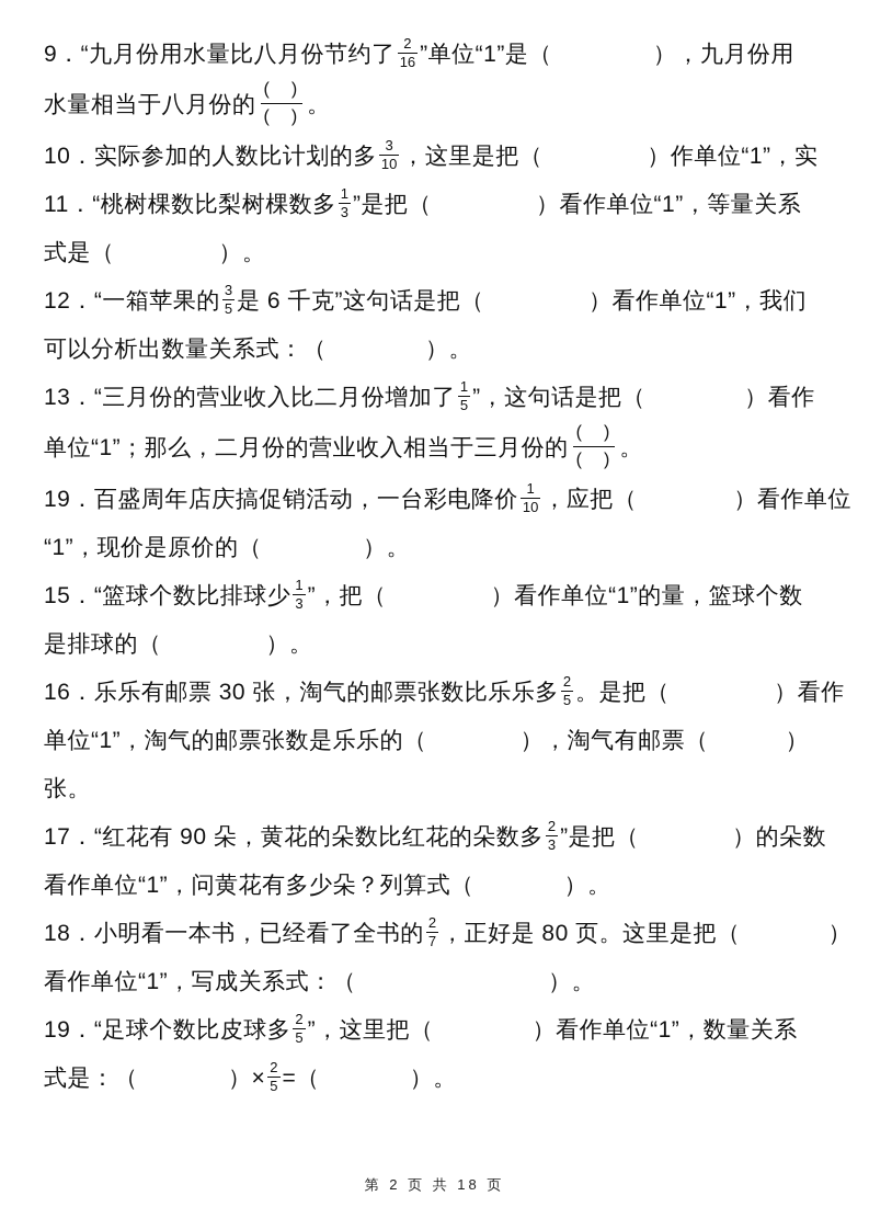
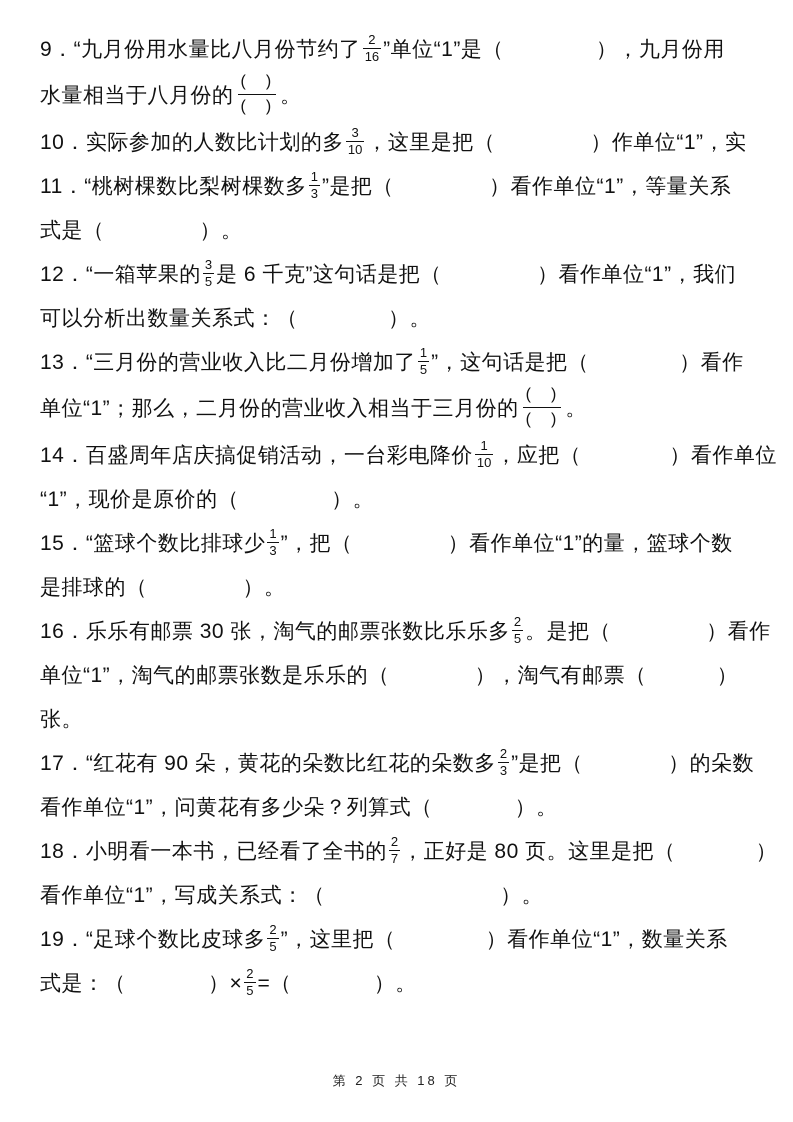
  9．“九月份用水量比八月份节约了
  2
  16
  ”单位“1”是（ ），九月份用
  水量相当于八月份的
  ( )
  ( )
  。
  10．实际参加的人数比计划的多
  3
  10
  ，这里是把（ ）作单位“1”，实
  11．“桃树棵数比梨树棵数多
  1
  3
  ”是把（ ）看作单位“1”，等量关系
  式是（ ）。
  12．“一箱苹果的
  3
  5
  是 6 千克”这句话是把（ ）看作单位“1”，我们
  可以分析出数量关系式：（ ）。
  13．“三月份的营业收入比二月份增加了
  1
  5
  ”，这句话是把（ ）看作
  单位“1”；那么，二月份的营业收入相当于三月份的
  ( )
  ( )
  。
- 19．百盛周年店庆搞促销活动，一台彩电降价
+ 14．百盛周年店庆搞促销活动，一台彩电降价
  1
  10
  ，应把（ ）看作单位
  “1”，现价是原价的（ ）。
  15．“篮球个数比排球少
  1
  3
  ”，把（ ）看作单位“1”的量，篮球个数
  是排球的（ ）。
  16．乐乐有邮票 30 张，淘气的邮票张数比乐乐多
  2
  5
  。是把（ ）看作
  单位“1”，淘气的邮票张数是乐乐的（ ），淘气有邮票（ ）
  张。
  17．“红花有 90 朵，黄花的朵数比红花的朵数多
  2
  3
  ”是把（ ）的朵数
  看作单位“1”，问黄花有多少朵？列算式（ ）。
  18．小明看一本书，已经看了全书的
  2
  7
  ，正好是 80 页。这里是把（ ）
  看作单位“1”，写成关系式：（ ）。
  19．“足球个数比皮球多
  2
  5
  ”，这里把（ ）看作单位“1”，数量关系
  式是：（ ）×
  2
  5
  =（ ）。
  第 2 页 共 18 页
